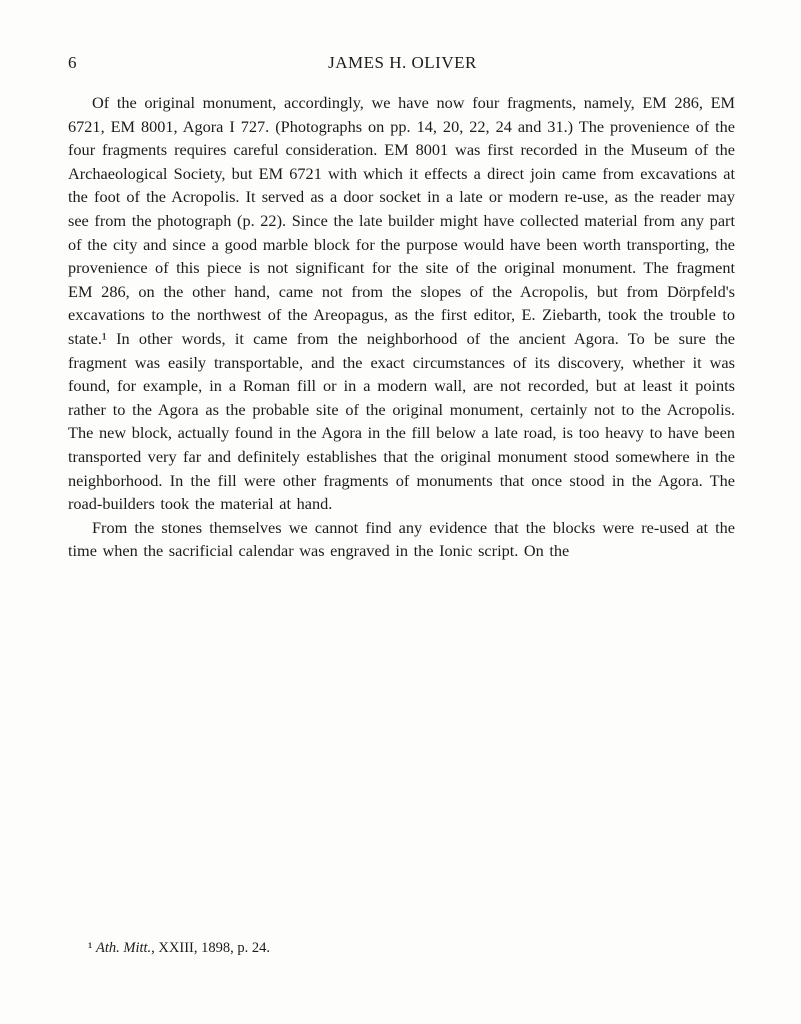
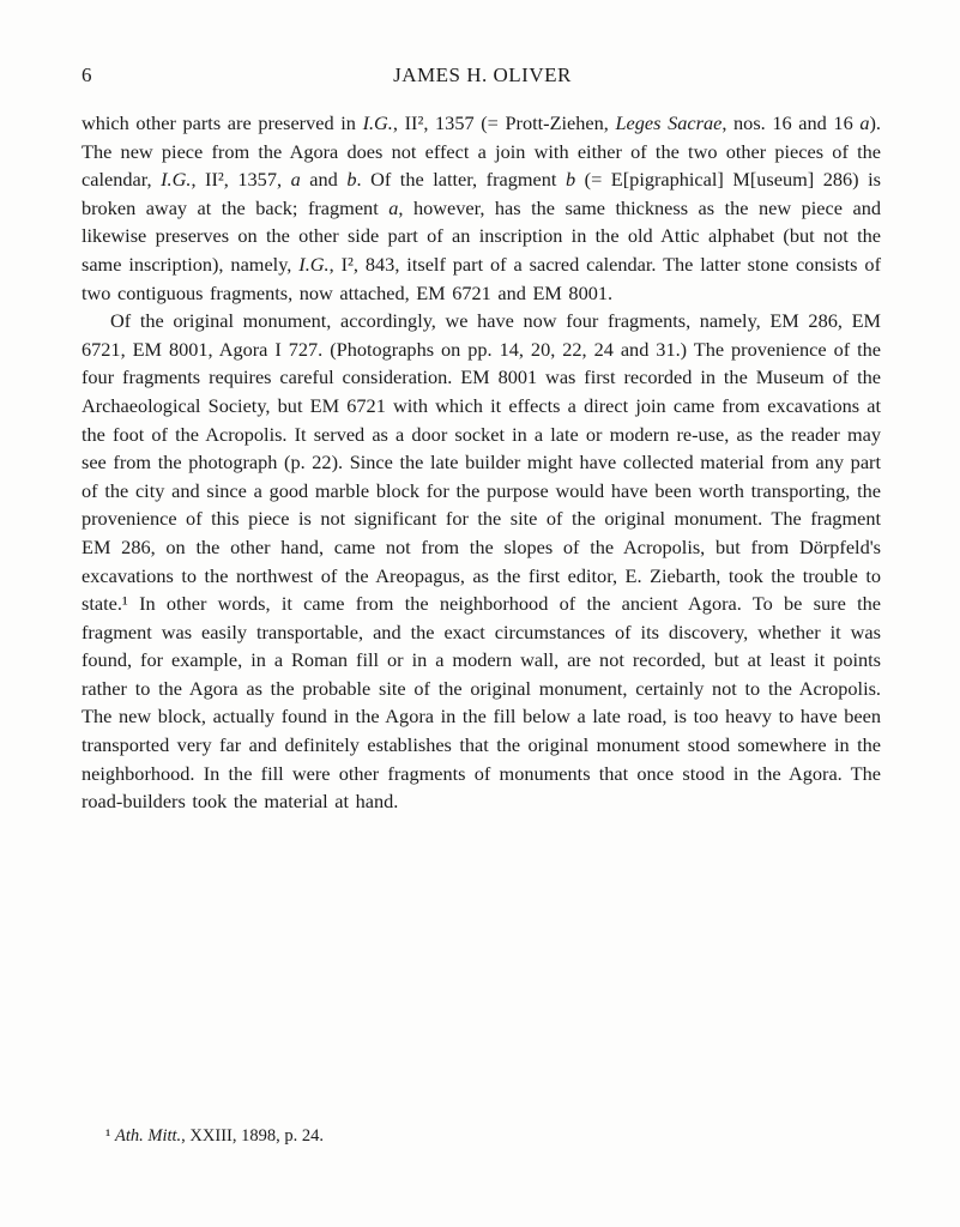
  6
  JAMES H. OLIVER
+ which other parts are preserved in I.G., II², 1357 (= Prott-Ziehen, Leges Sacrae, nos. 16 and 16 a). The new piece from the Agora does not effect a join with either of the two other pieces of the calendar, I.G., II², 1357, a and b. Of the latter, fragment b (= E[pigraphical] M[useum] 286) is broken away at the back; fragment a, however, has the same thickness as the new piece and likewise preserves on the other side part of an inscription in the old Attic alphabet (but not the same inscription), namely, I.G., I², 843, itself part of a sacred calendar. The latter stone consists of two contiguous fragments, now attached, EM 6721 and EM 8001.
  Of the original monument, accordingly, we have now four fragments, namely, EM 286, EM 6721, EM 8001, Agora I 727. (Photographs on pp. 14, 20, 22, 24 and 31.) The provenience of the four fragments requires careful consideration. EM 8001 was first recorded in the Museum of the Archaeological Society, but EM 6721 with which it effects a direct join came from excavations at the foot of the Acropolis. It served as a door socket in a late or modern re-use, as the reader may see from the photograph (p. 22). Since the late builder might have collected material from any part of the city and since a good marble block for the purpose would have been worth transporting, the provenience of this piece is not significant for the site of the original monument. The fragment EM 286, on the other hand, came not from the slopes of the Acropolis, but from Dörpfeld's excavations to the northwest of the Areopagus, as the first editor, E. Ziebarth, took the trouble to state.¹ In other words, it came from the neighborhood of the ancient Agora. To be sure the fragment was easily transportable, and the exact circumstances of its discovery, whether it was found, for example, in a Roman fill or in a modern wall, are not recorded, but at least it points rather to the Agora as the probable site of the original monument, certainly not to the Acropolis. The new block, actually found in the Agora in the fill below a late road, is too heavy to have been transported very far and definitely establishes that the original monument stood somewhere in the neighborhood. In the fill were other fragments of monuments that once stood in the Agora. The road-builders took the material at hand.
- From the stones themselves we cannot find any evidence that the blocks were re-used at the time when the sacrificial calendar was engraved in the Ionic script. On the
  ¹ Ath. Mitt., XXIII, 1898, p. 24.
